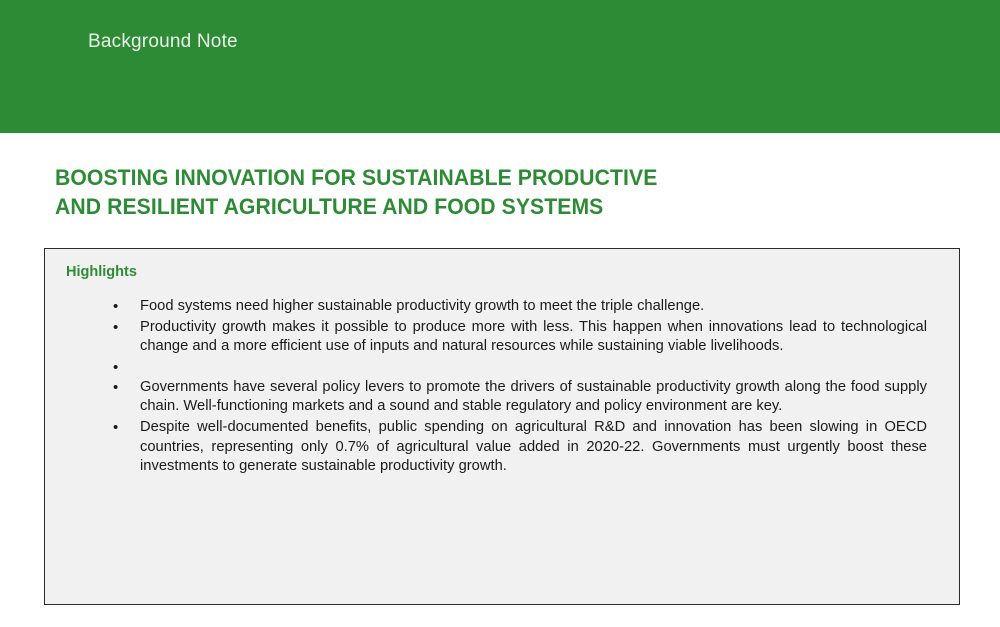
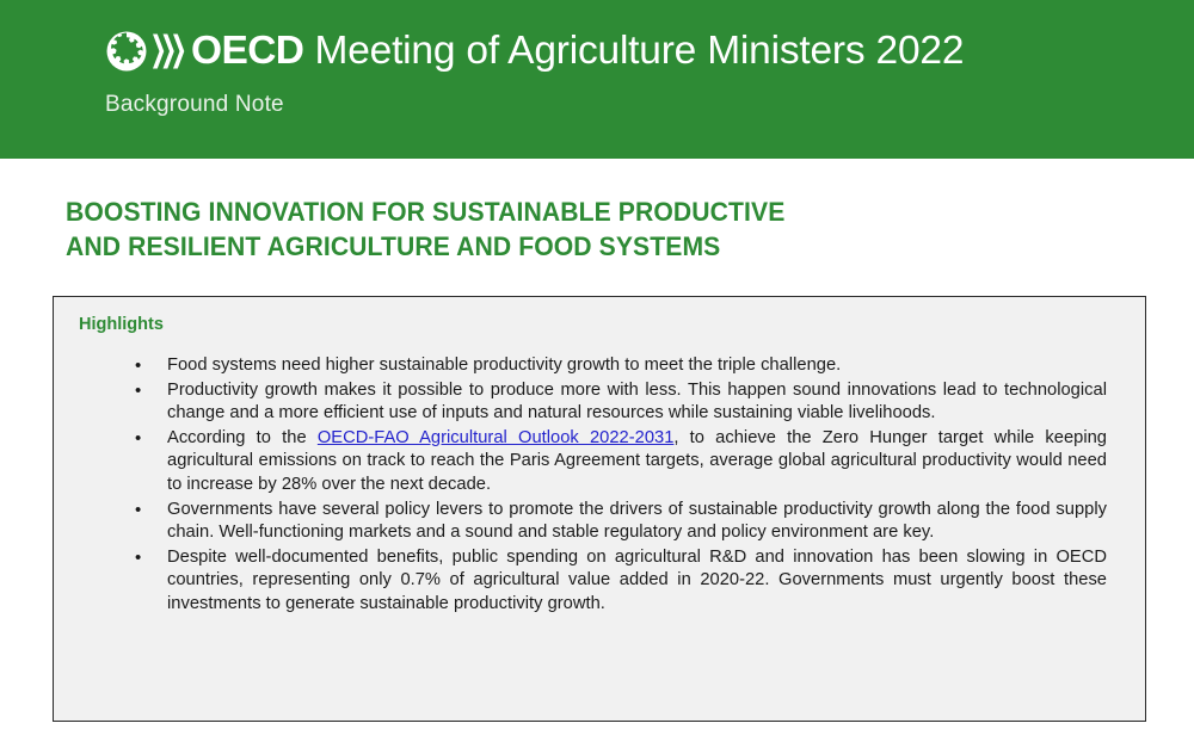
+ OECD Meeting of Agriculture Ministers 2022
  Background Note
  BOOSTING INNOVATION FOR SUSTAINABLE PRODUCTIVE
  AND RESILIENT AGRICULTURE AND FOOD SYSTEMS
  Highlights
  •
  Food systems need higher sustainable productivity growth to meet the triple challenge.
  •
- Productivity growth makes it possible to produce more with less. This happen when innovations lead to technological change and a more efficient use of inputs and natural resources while sustaining viable livelihoods.
+ Productivity growth makes it possible to produce more with less. This happen sound innovations lead to technological change and a more efficient use of inputs and natural resources while sustaining viable livelihoods.
  •
+ According to the OECD-FAO Agricultural Outlook 2022-2031, to achieve the Zero Hunger target while keeping agricultural emissions on track to reach the Paris Agreement targets, average global agricultural productivity would need to increase by 28% over the next decade.
  •
  Governments have several policy levers to promote the drivers of sustainable productivity growth along the food supply chain. Well-functioning markets and a sound and stable regulatory and policy environment are key.
  •
  Despite well-documented benefits, public spending on agricultural R&D and innovation has been slowing in OECD countries, representing only 0.7% of agricultural value added in 2020-22. Governments must urgently boost these investments to generate sustainable productivity growth.
